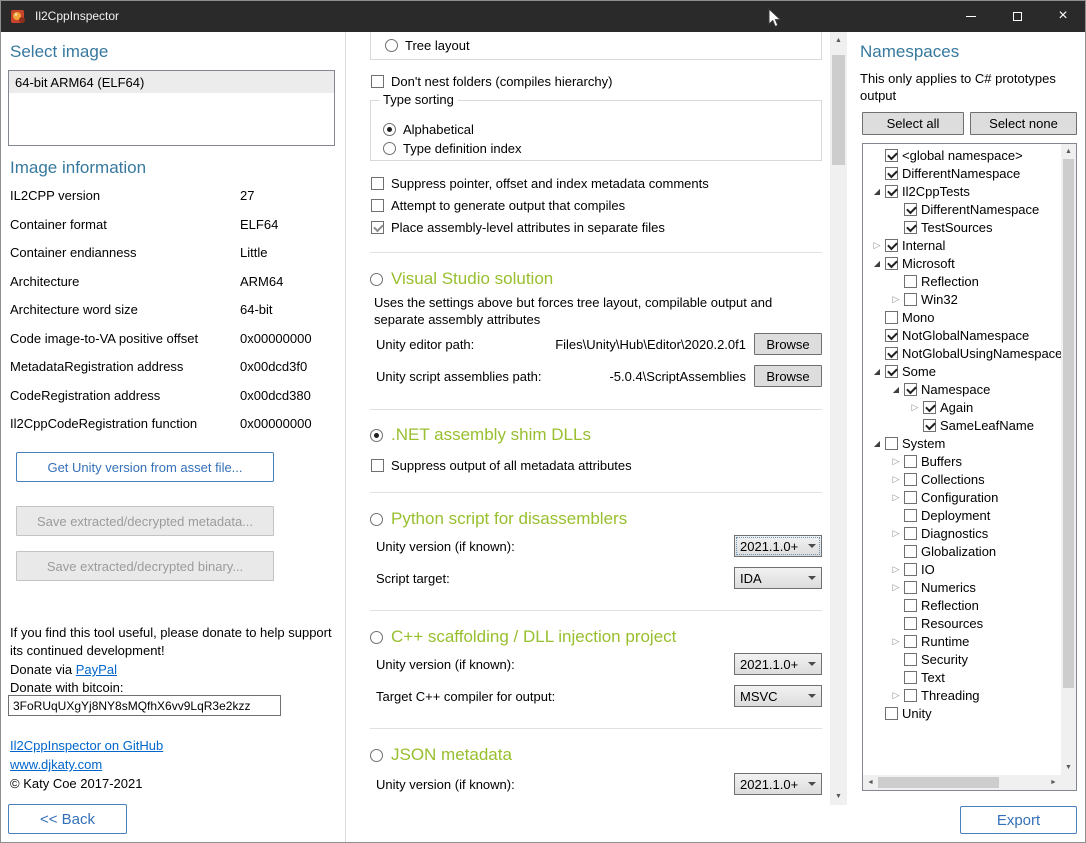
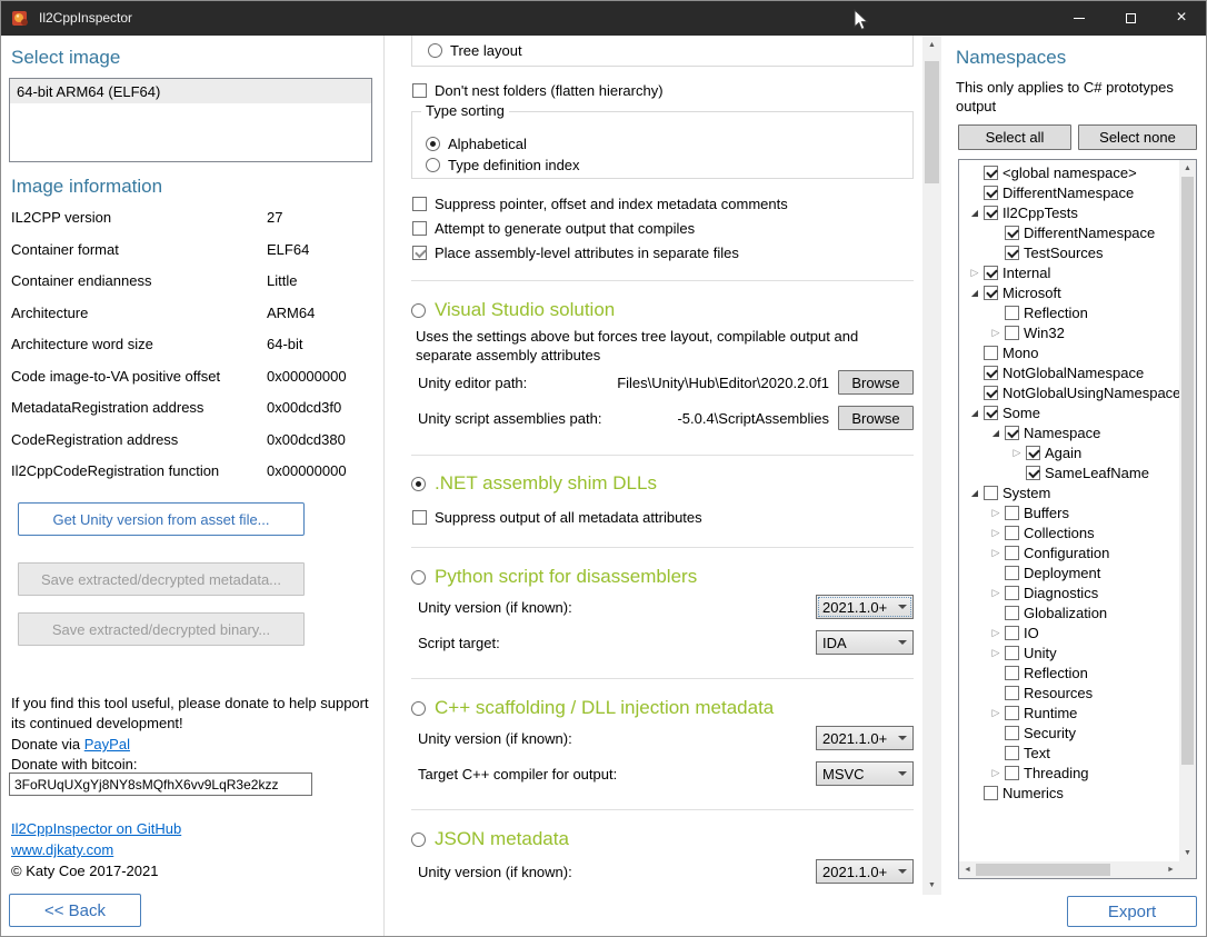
  Il2CppInspector
  ×
  Select image
  64-bit ARM64 (ELF64)
  Image information
  IL2CPP version
  27
  Container format
  ELF64
  Container endianness
  Little
  Architecture
  ARM64
  Architecture word size
  64-bit
  Code image-to-VA positive offset
  0x00000000
  MetadataRegistration address
  0x00dcd3f0
  CodeRegistration address
  0x00dcd380
  Il2CppCodeRegistration function
  0x00000000
  Get Unity version from asset file...
  Save extracted/decrypted metadata...
  Save extracted/decrypted binary...
  If you find this tool useful, please donate to help support its continued development!
  Donate via PayPal
  Donate with bitcoin:
  3FoRUqUXgYj8NY8sMQfhX6vv9LqR3e2kzz
  Il2CppInspector on GitHub
  www.djkaty.com
  © Katy Coe 2017-2021
  << Back
  Tree layout
- Don't nest folders (compiles hierarchy)
+ Don't nest folders (flatten hierarchy)
  Type sorting
  Alphabetical
  Type definition index
  Suppress pointer, offset and index metadata comments
  Attempt to generate output that compiles
  Place assembly-level attributes in separate files
  Visual Studio solution
  Uses the settings above but forces tree layout, compilable output and separate assembly attributes
  Unity editor path:
  Files\Unity\Hub\Editor\2020.2.0f1
  Browse
  Unity script assemblies path:
  -5.0.4\ScriptAssemblies
  Browse
  .NET assembly shim DLLs
  Suppress output of all metadata attributes
  Python script for disassemblers
  Unity version (if known):
  2021.1.0+
  Script target:
  IDA
- C++ scaffolding / DLL injection project
+ C++ scaffolding / DLL injection metadata
  Unity version (if known):
  2021.1.0+
  Target C++ compiler for output:
  MSVC
  JSON metadata
  Unity version (if known):
  2021.1.0+
  Namespaces
  This only applies to C# prototypes output
  Select all
  Select none
  <global namespace>
  DifferentNamespace
  ◢
  Il2CppTests
  DifferentNamespace
  TestSources
  ▷
  Internal
  ◢
  Microsoft
  Reflection
  ▷
  Win32
  Mono
  NotGlobalNamespace
  NotGlobalUsingNamespace
  ◢
  Some
  ◢
  Namespace
  ▷
  Again
  SameLeafName
  ◢
  System
  ▷
  Buffers
  ▷
  Collections
  ▷
  Configuration
  Deployment
  ▷
  Diagnostics
  Globalization
  ▷
  IO
  ▷
- Numerics
+ Unity
  Reflection
  Resources
  ▷
  Runtime
  Security
  Text
  ▷
  Threading
- Unity
+ Numerics
  Export
